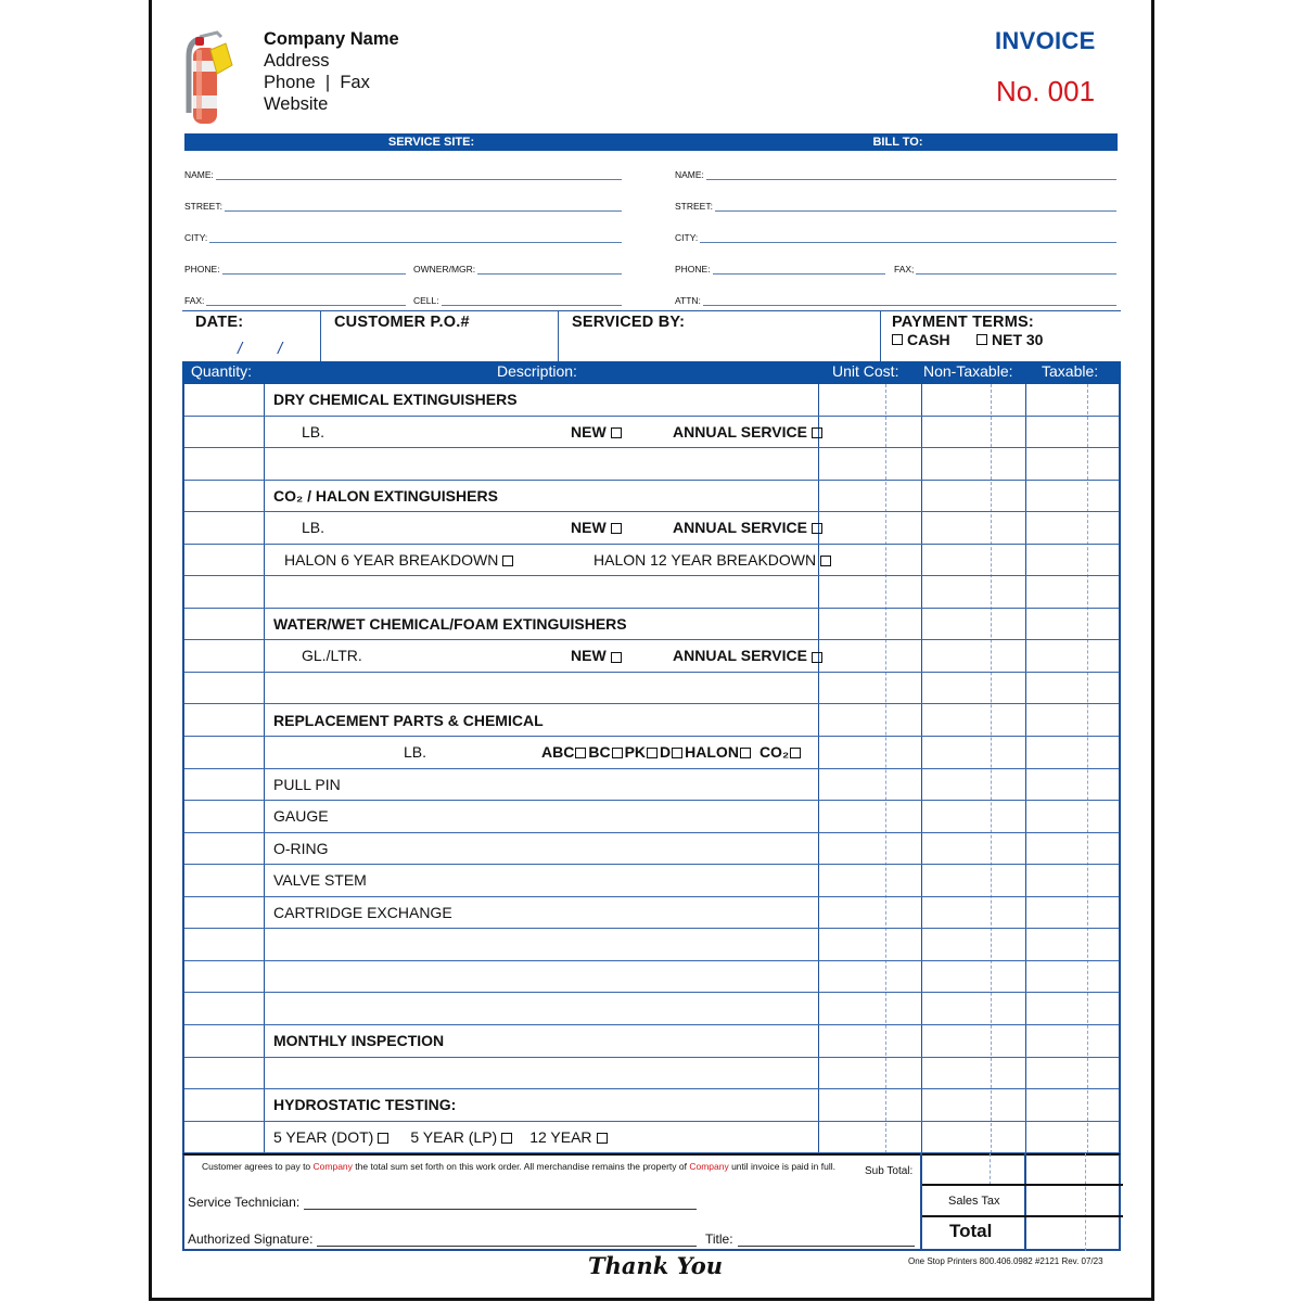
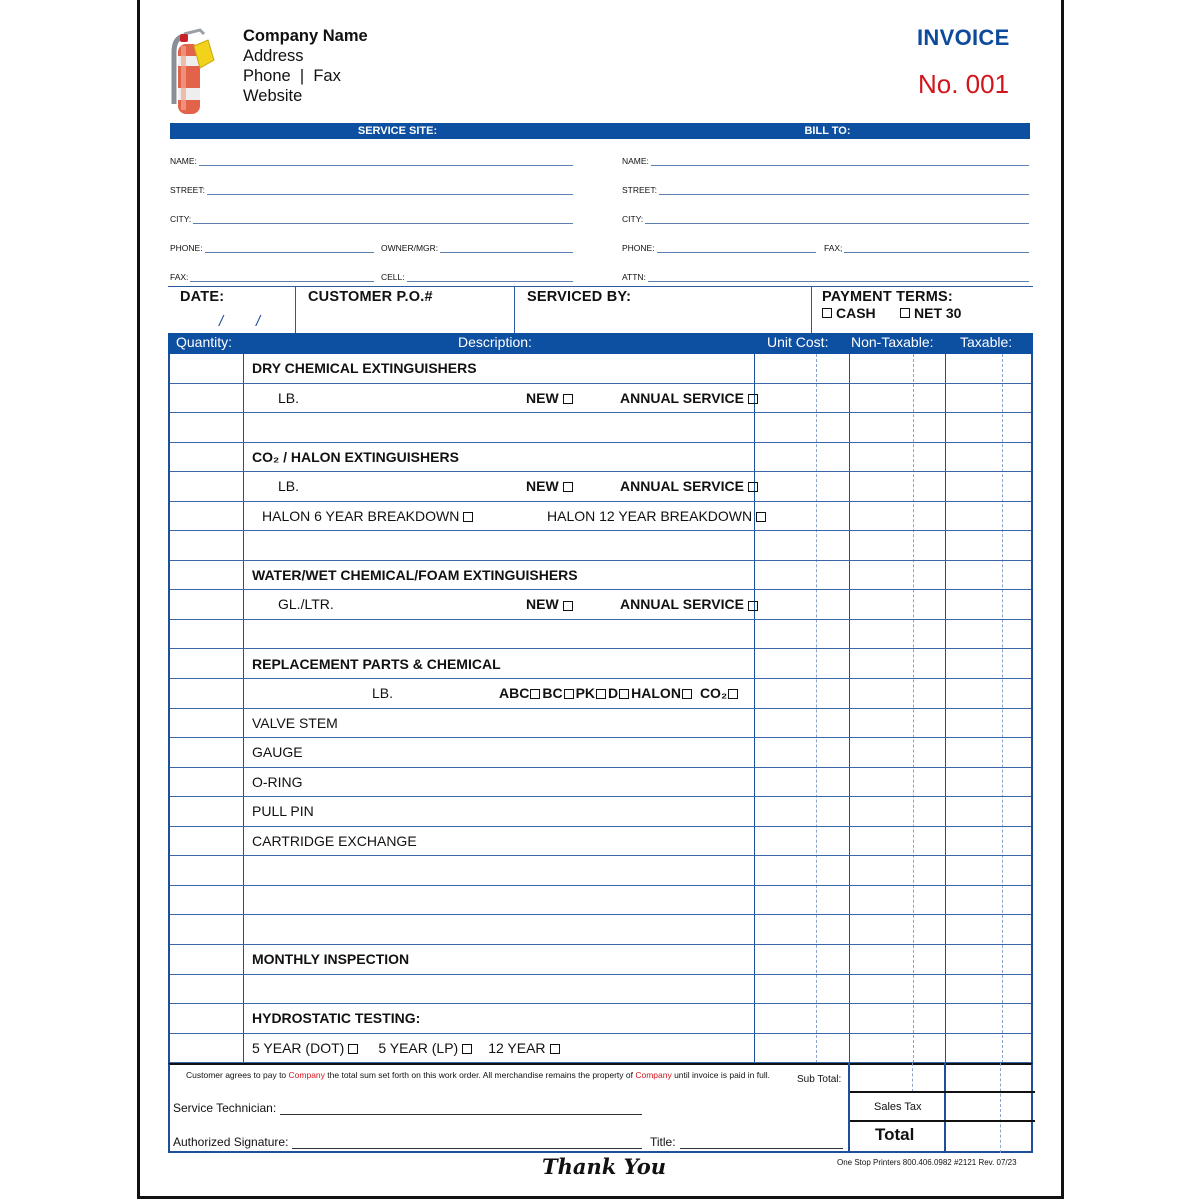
  Company Name
  Address
  Phone | Fax
  Website
  INVOICE
  No. 001
  SERVICE SITE:
  BILL TO:
  NAME:
  STREET:
  CITY:
  PHONE:
  OWNER/MGR:
  FAX:
  CELL:
  NAME:
  STREET:
  CITY:
  PHONE:
  FAX;
  ATTN:
  DATE:
  /
  /
  CUSTOMER P.O.#
  SERVICED BY:
  PAYMENT TERMS:
  CASH
  NET 30
  Quantity:
  Description:
  Unit Cost:
  Non-Taxable:
  Taxable:
  DRY CHEMICAL EXTINGUISHERS
  LB.
  NEW
  ANNUAL SERVICE
  CO₂ / HALON EXTINGUISHERS
  LB.
  NEW
  ANNUAL SERVICE
  HALON 6 YEAR BREAKDOWN
  HALON 12 YEAR BREAKDOWN
  WATER/WET CHEMICAL/FOAM EXTINGUISHERS
  GL./LTR.
  NEW
  ANNUAL SERVICE
  REPLACEMENT PARTS & CHEMICAL
  LB.
  ABC BC PK D HALON CO₂
- PULL PIN
+ VALVE STEM
  GAUGE
  O-RING
- VALVE STEM
+ PULL PIN
  CARTRIDGE EXCHANGE
  MONTHLY INSPECTION
  HYDROSTATIC TESTING:
  5 YEAR (DOT) 5 YEAR (LP) 12 YEAR
  Customer agrees to pay to Company the total sum set forth on this work order. All merchandise remains the property of Company until invoice is paid in full.
  Sub Total:
  Service Technician:
  Authorized Signature:
  Title:
  Sales Tax
  Total
  Thank You
  One Stop Printers 800.406.0982 #2121 Rev. 07/23
